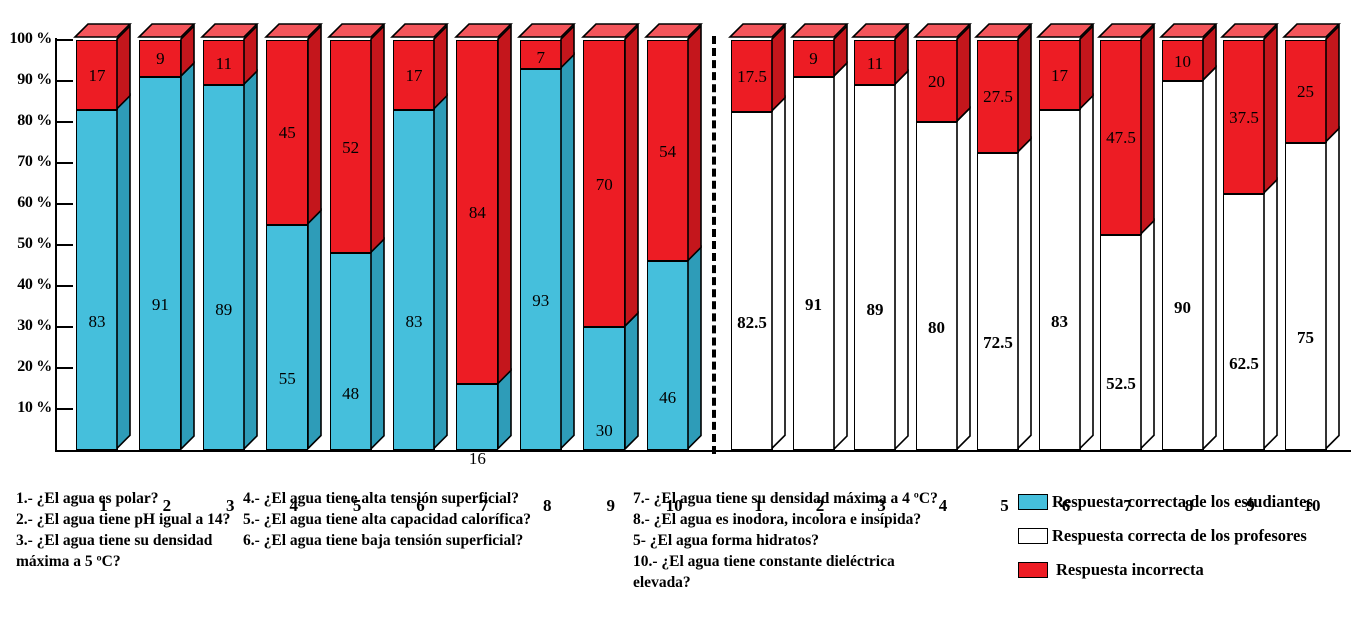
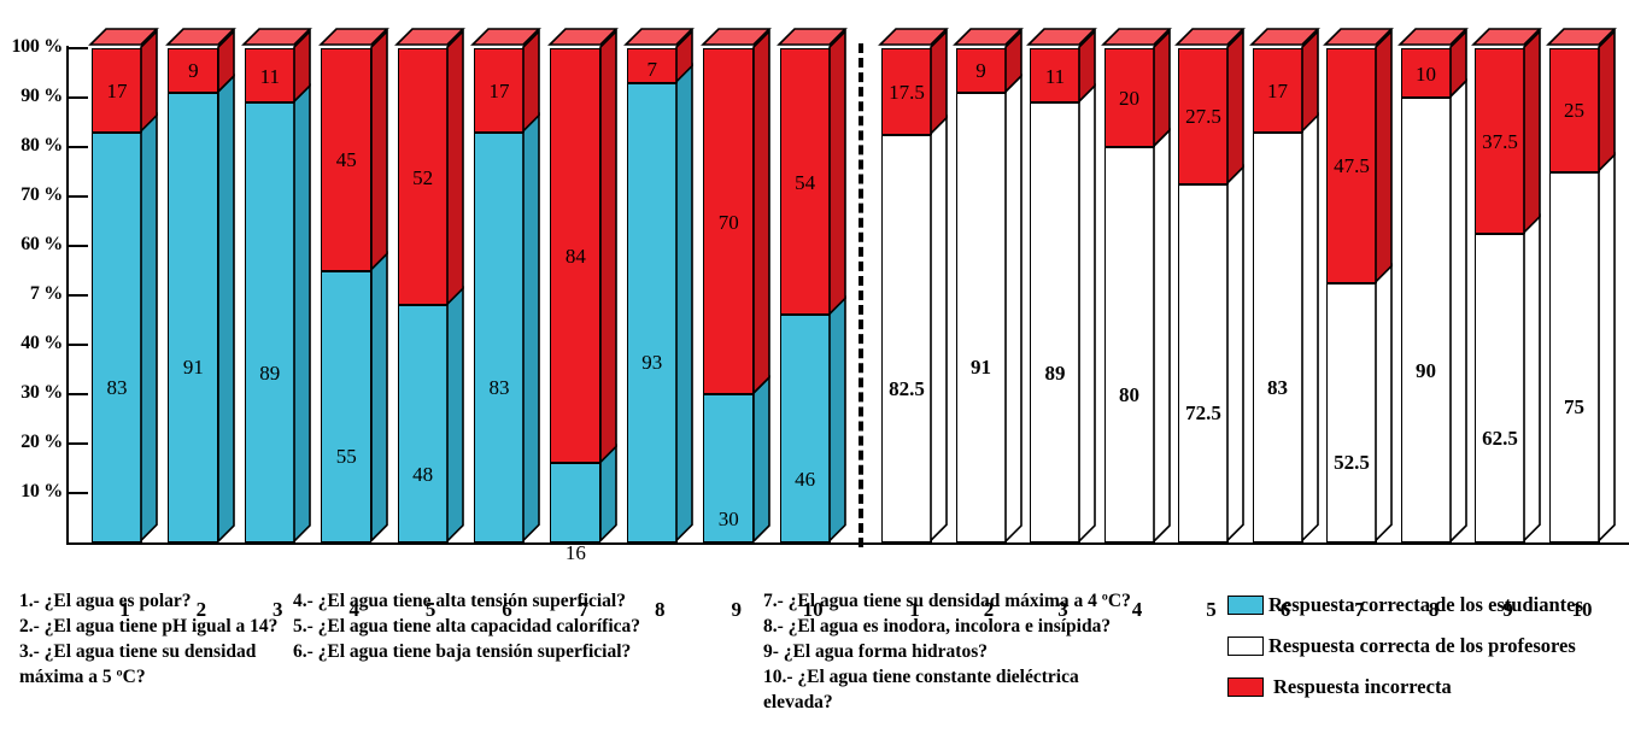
  100 %
  90 %
  80 %
  70 %
  60 %
- 50 %
+ 7 %
  40 %
  30 %
  20 %
  10 %
  83
  17
  91
  9
  89
  11
  55
  45
  48
  52
  83
  17
  16
  84
  93
  7
  30
  70
  46
  54
  82.5
  17.5
  91
  9
  89
  11
  80
  20
  72.5
  27.5
  83
  17
  52.5
  47.5
  90
  10
  62.5
  37.5
  75
  25
  1.- ¿El agua es polar?
  2.- ¿El agua tiene pH igual a 14?
  3.- ¿El agua tiene su densidad
  máxima a 5 ºC?
  4.- ¿El agua tiene alta tensión superficial?
  5.- ¿El agua tiene alta capacidad calorífica?
  6.- ¿El agua tiene baja tensión superficial?
  7.- ¿El agua tiene su densidad máxima a 4 ºC?
  8.- ¿El agua es inodora, incolora e insípida?
- 5- ¿El agua forma hidratos?
+ 9- ¿El agua forma hidratos?
  10.- ¿El agua tiene constante dieléctrica
  elevada?
  Respuesta correcta de los estudiantes
  Respuesta correcta de los profesores
  Respuesta incorrecta
